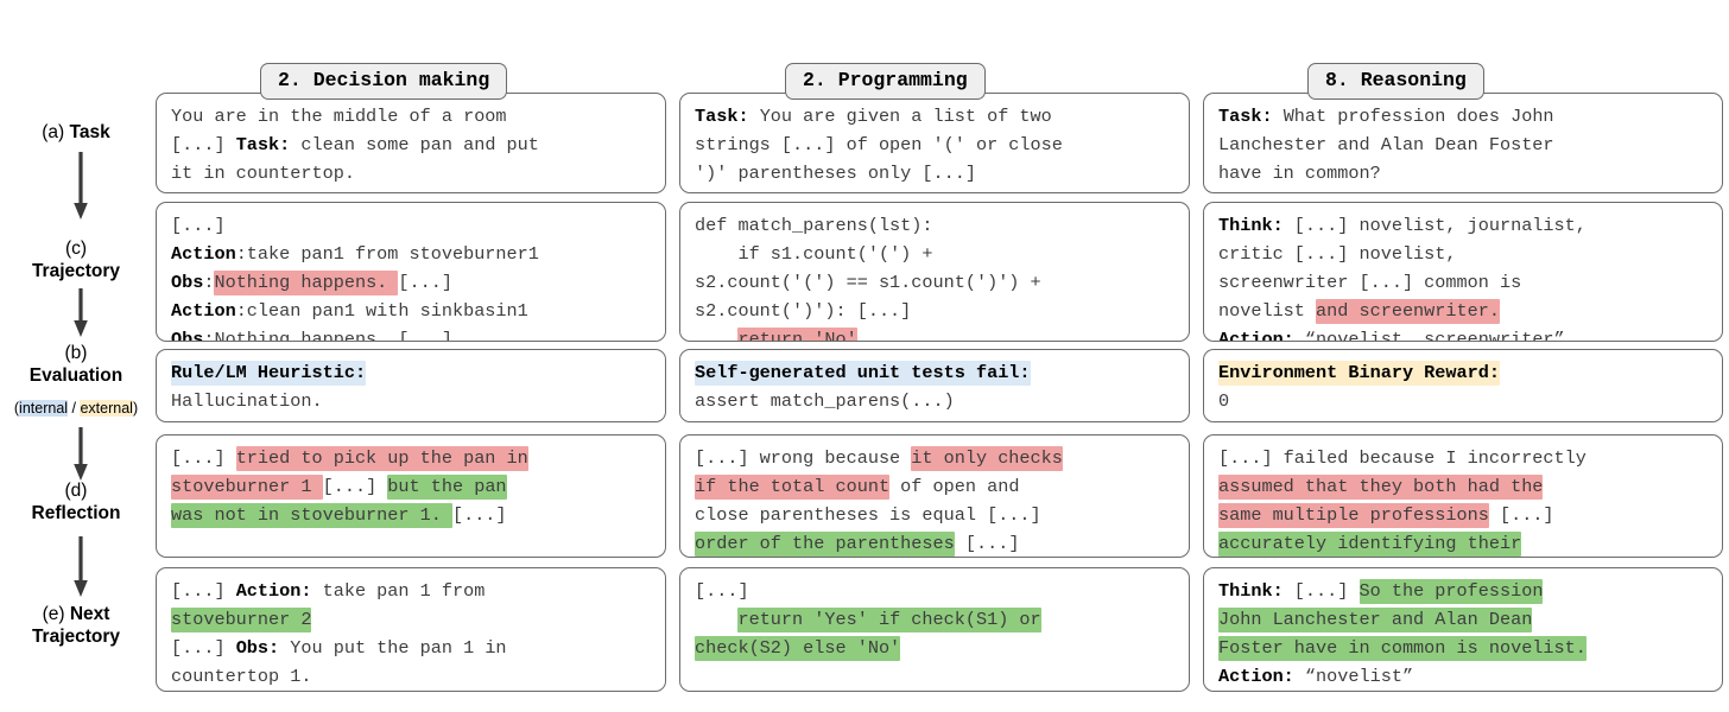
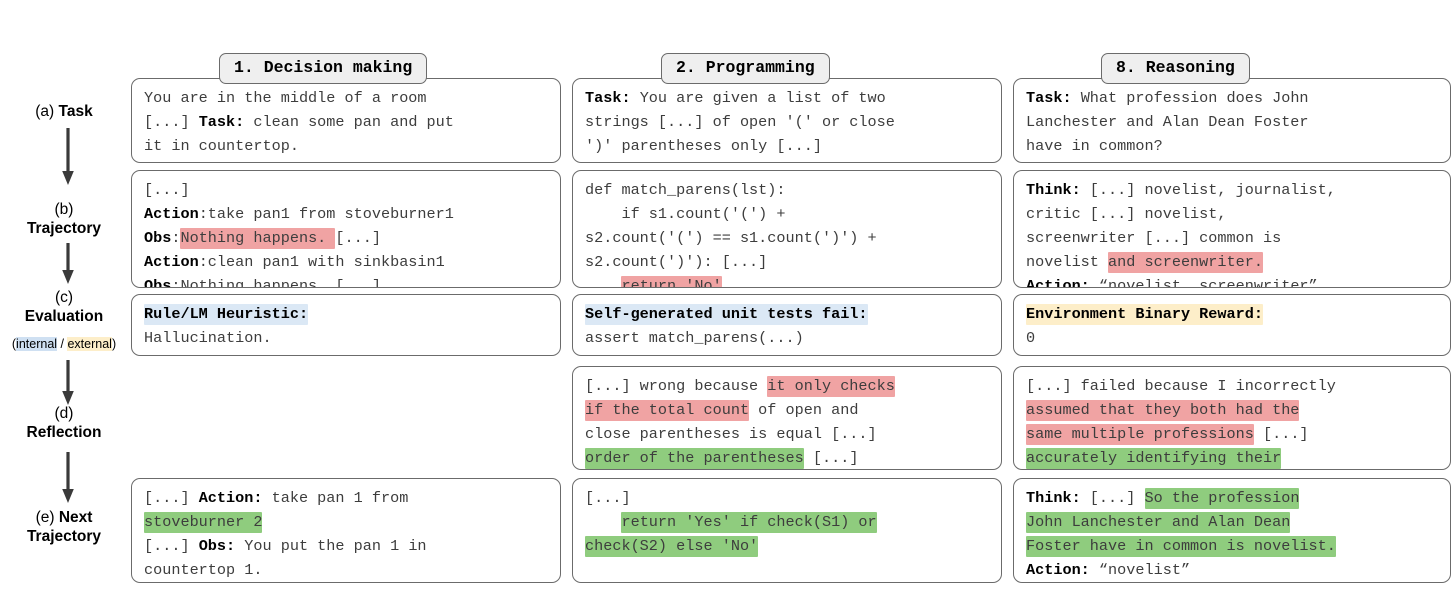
  (a) Task
- (c)
+ (b)
  Trajectory
- (b)
+ (c)
  Evaluation
  (internal / external)
  (d)
  Reflection
  (e) Next
  Trajectory
- 2. Decision making
+ 1. Decision making
  2. Programming
  8. Reasoning
  You are in the middle of a room
  [...] Task: clean some pan and put
  it in countertop.
  [...]
  Action:take pan1 from stoveburner1
  Obs:Nothing happens. [...]
  Action:clean pan1 with sinkbasin1
  Obs:Nothing happens. [...]
  Rule/LM Heuristic:
  Hallucination.
- [...] tried to pick up the pan in stoveburner 1 [...] but the pan was not in stoveburner 1. [...]
  [...] Action: take pan 1 from
  stoveburner 2
  [...] Obs: You put the pan 1 in
  countertop 1.
  Task: You are given a list of two
  strings [...] of open '(' or close
  ')' parentheses only [...]
  def match_parens(lst):
  if s1.count('(') +
  s2.count('(') == s1.count(')') +
  s2.count(')'): [...]
  return 'No'
  Self-generated unit tests fail:
  assert match_parens(...)
  [...] wrong because it only checks if the total count of open and
  close parentheses is equal [...]
  order of the parentheses [...]
  [...]
  return 'Yes' if check(S1) or check(S2) else 'No'
  Task: What profession does John
  Lanchester and Alan Dean Foster
  have in common?
  Think: [...] novelist, journalist,
  critic [...] novelist,
  screenwriter [...] common is
  novelist and screenwriter. Action: “novelist, screenwriter”
  Environment Binary Reward:
  0
  [...] failed because I incorrectly
  assumed that they both had the same multiple professions [...]
  Think: [...] So the profession John Lanchester and Alan Dean Foster have in common is novelist. Action: “novelist”
